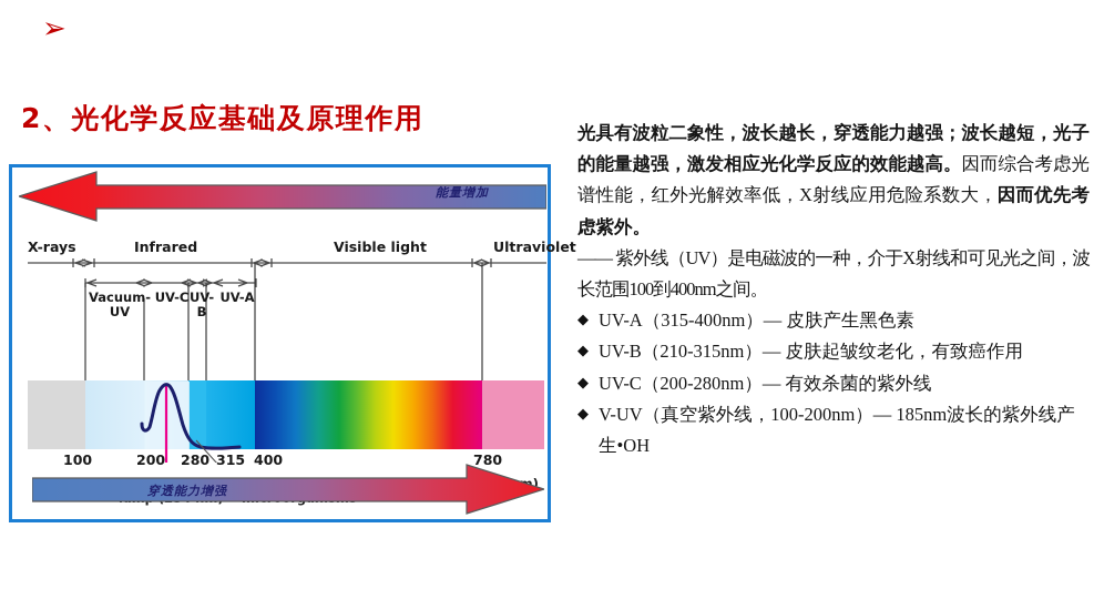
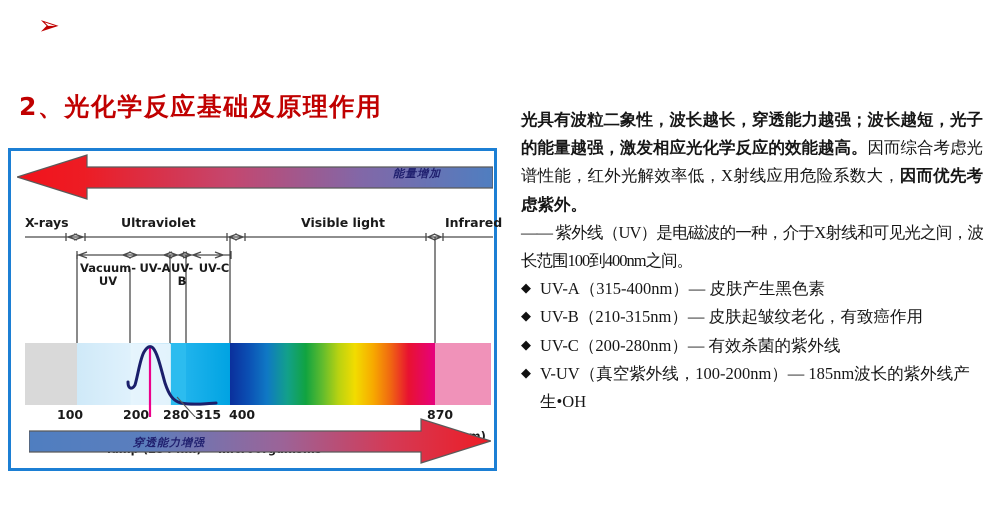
  ➢
  2、光化学反应基础及原理作用
  能量增加
  X-rays
- Infrared
+ Ultraviolet
  Visible light
- Ultraviolet
+ Infrared
  Vacuum- UV
- UV-C
+ UV-A
  UV- B
- UV-A
+ UV-C
  100
  200
  280
  315
  400
- 780
+ 870
  穿透能力增强
  光具有波粒二象性，波长越长，穿透能力越强；波长越短，光子的能量越强，激发相应光化学反应的效能越高。因而综合考虑光谱性能，红外光解效率低，X射线应用危险系数大，因而优先考虑紫外。
  —— 紫外线（UV）是电磁波的一种，介于X射线和可见光之间，波长范围100到400nm之间。
  ◆
  UV-A（315-400nm）— 皮肤产生黑色素
  ◆
  UV-B（210-315nm）— 皮肤起皱纹老化，有致癌作用
  ◆
  UV-C（200-280nm）— 有效杀菌的紫外线
  ◆
  V-UV（真空紫外线，100-200nm）— 185nm波长的紫外线产生•OH
